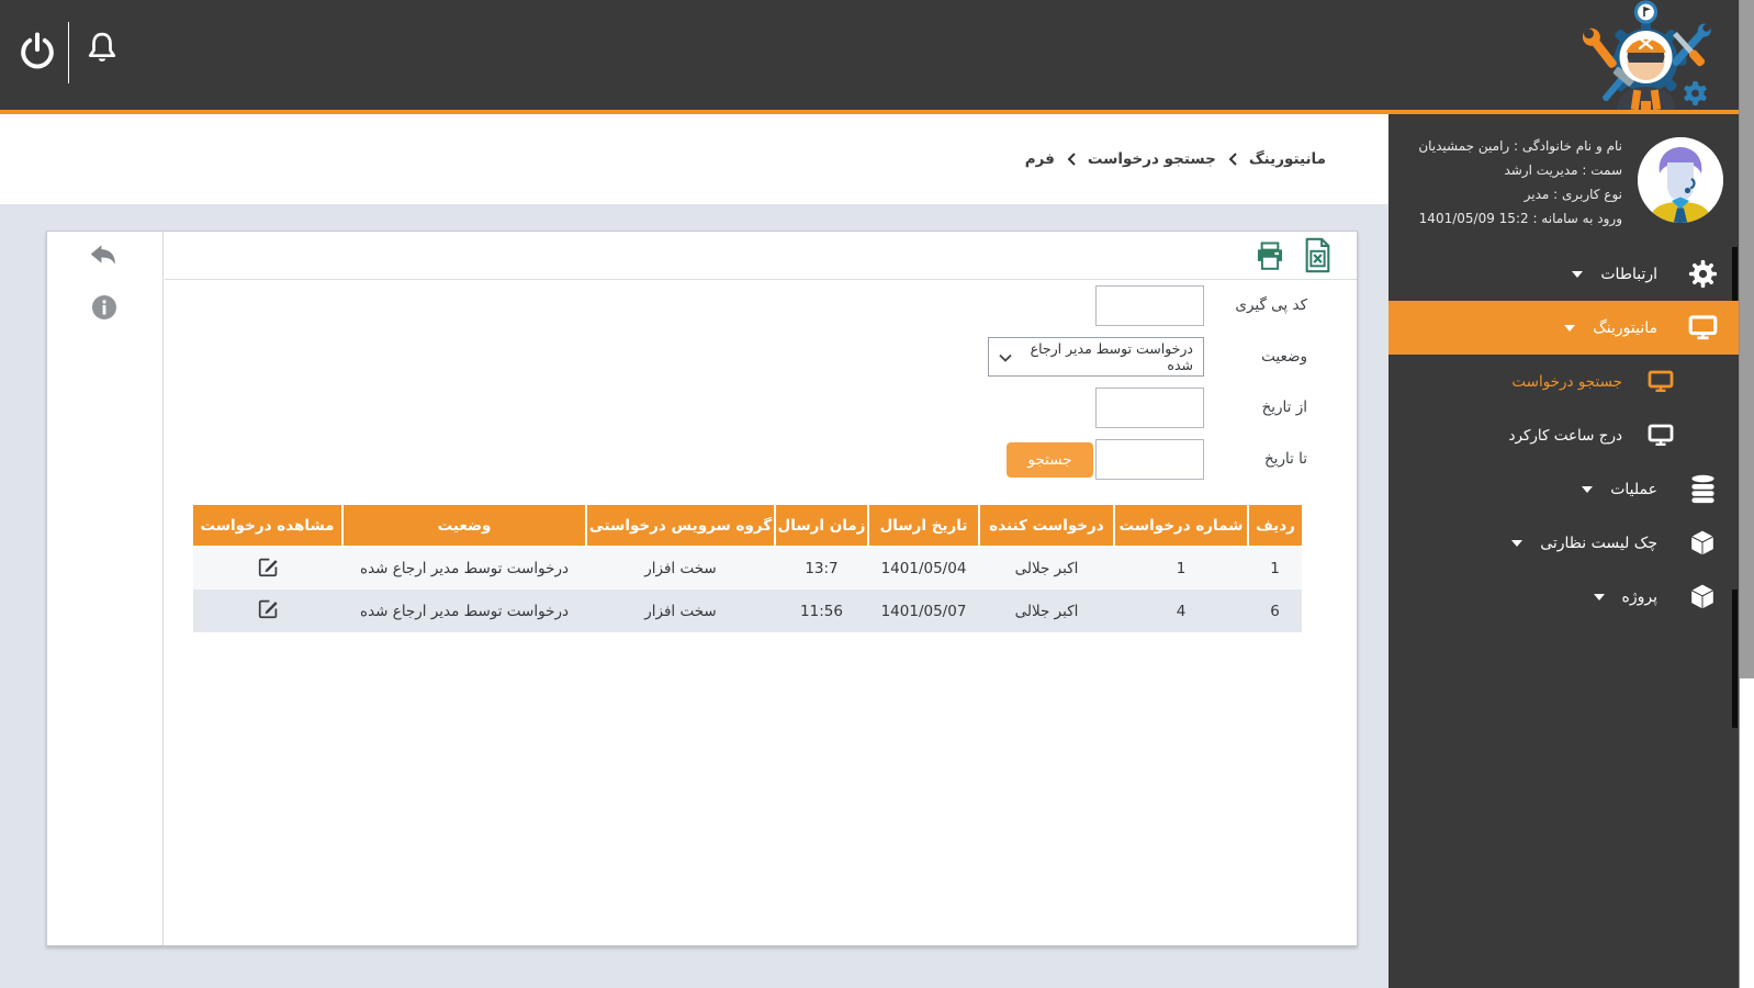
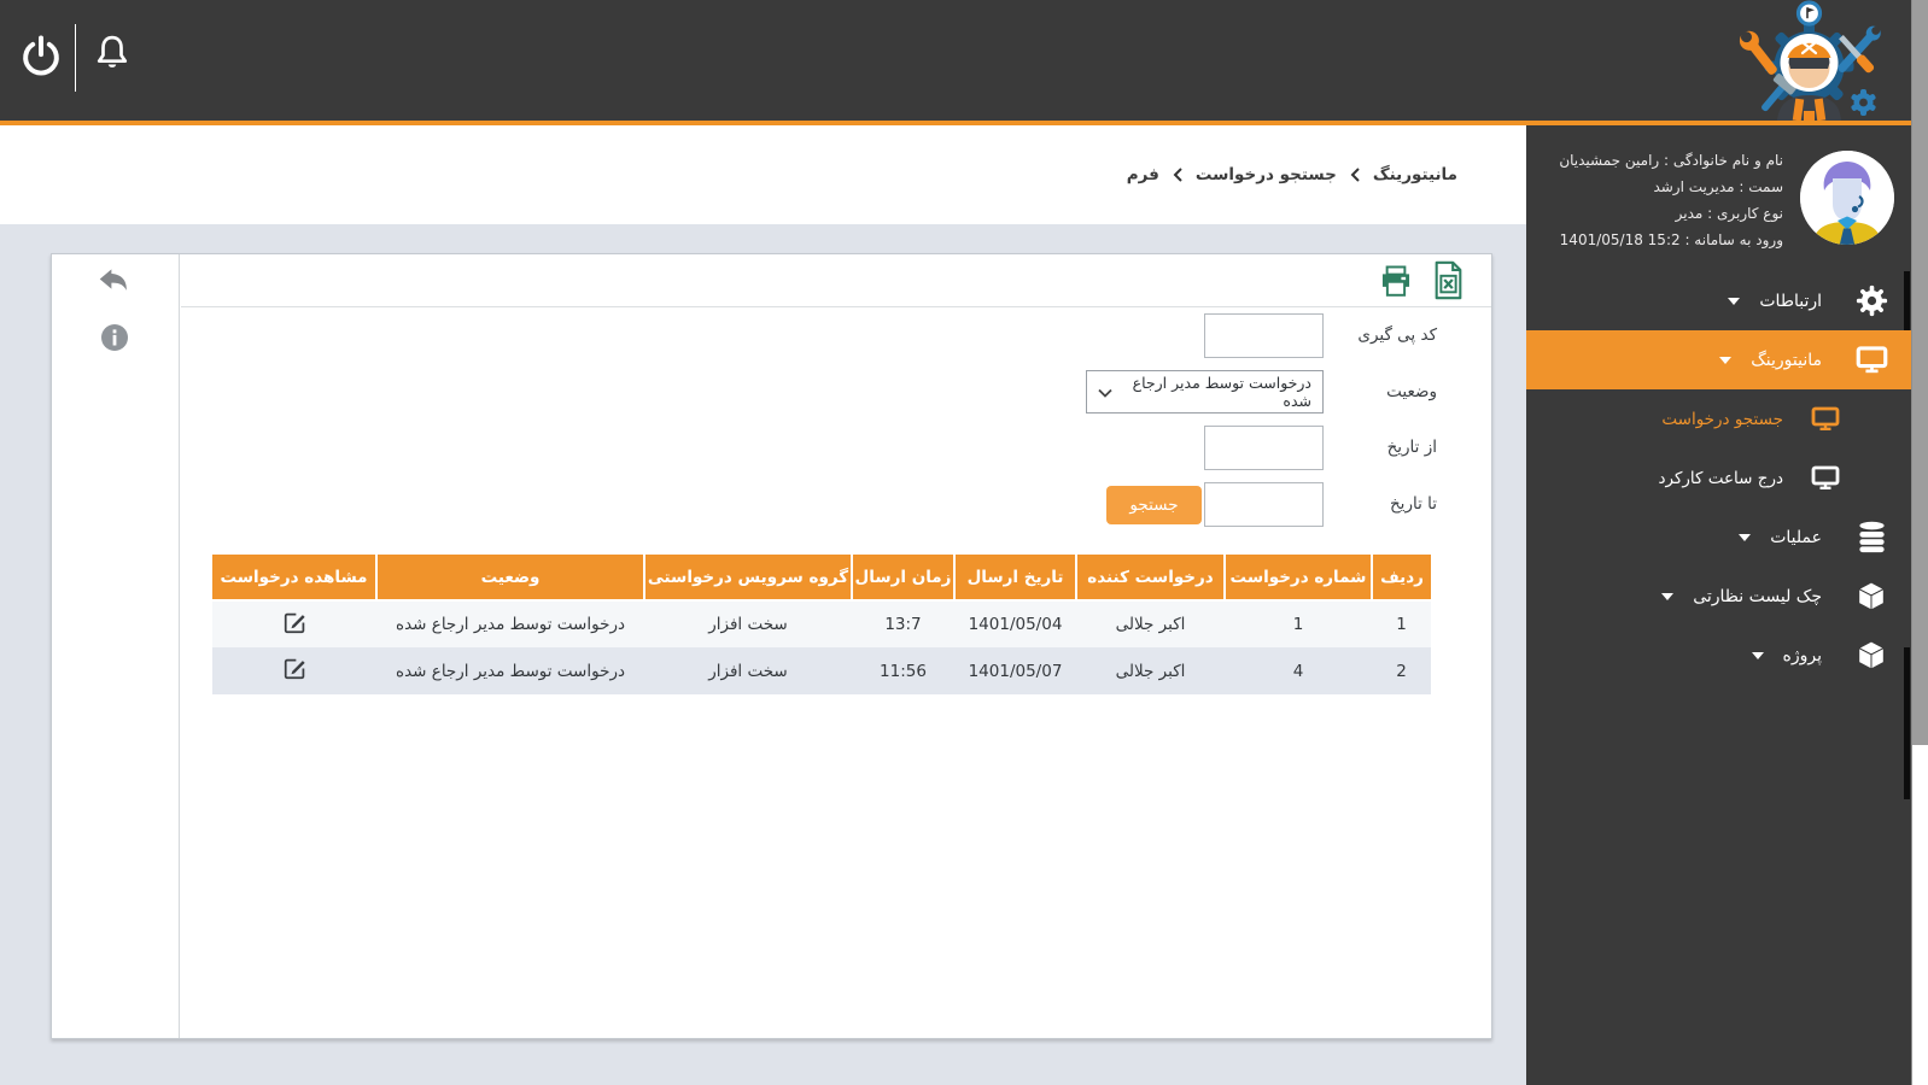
  نام و نام خانوادگی : رامین جمشیدیان
  سمت : مدیریت ارشد
  نوع کاربری : مدیر
- ورود به سامانه : 15:2 1401/05/09
+ ورود به سامانه : 15:2 1401/05/18
  ارتباطات
  مانیتورینگ
  جستجو درخواست
  درج ساعت کارکرد
  عملیات
  چک لیست نظارتی
  پروژه
  مانیتورینگ
  جستجو درخواست
  فرم
  کد پی گیری
  وضعیت
  درخواست توسط مدیر ارجاع شده
  از تاریخ
  تا تاریخ
  جستجو
  ردیف	شماره درخواست	درخواست کننده	تاریخ ارسال	زمان ارسال	گروه سرویس درخواستی	وضعیت	مشاهده درخواست
  1	1	اکبر جلالی	1401/05/04	13:7	سخت افزار	درخواست توسط مدیر ارجاع شده
- 6	4	اکبر جلالی	1401/05/07	11:56	سخت افزار	درخواست توسط مدیر ارجاع شده
+ 2	4	اکبر جلالی	1401/05/07	11:56	سخت افزار	درخواست توسط مدیر ارجاع شده
